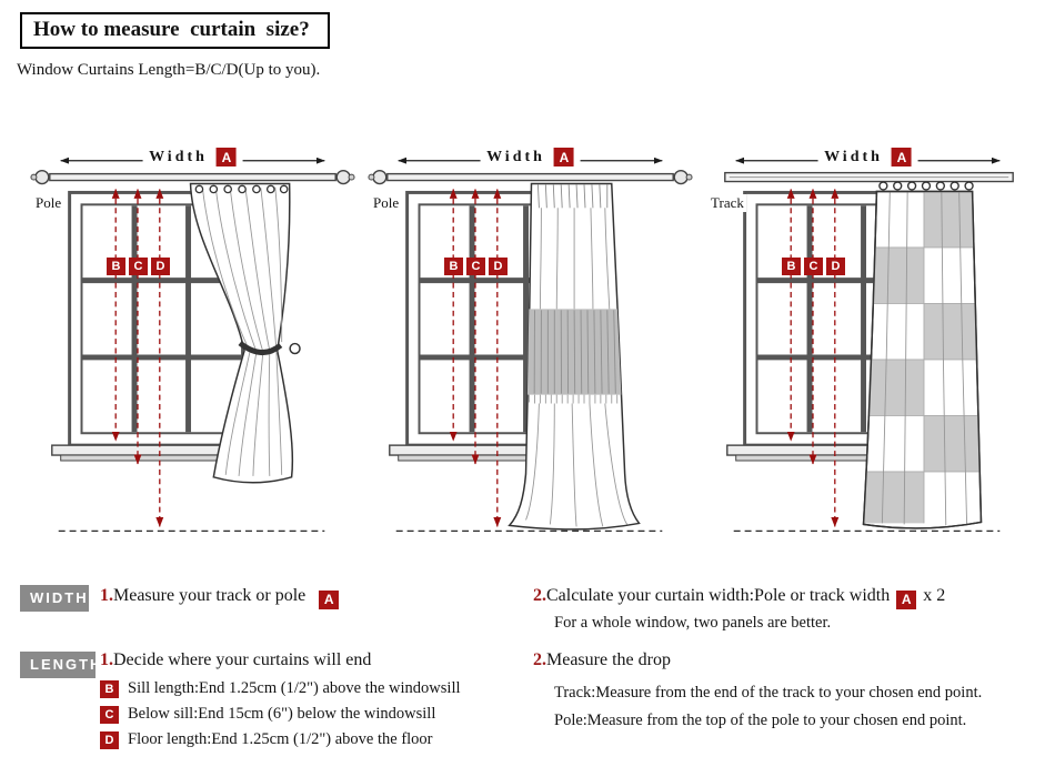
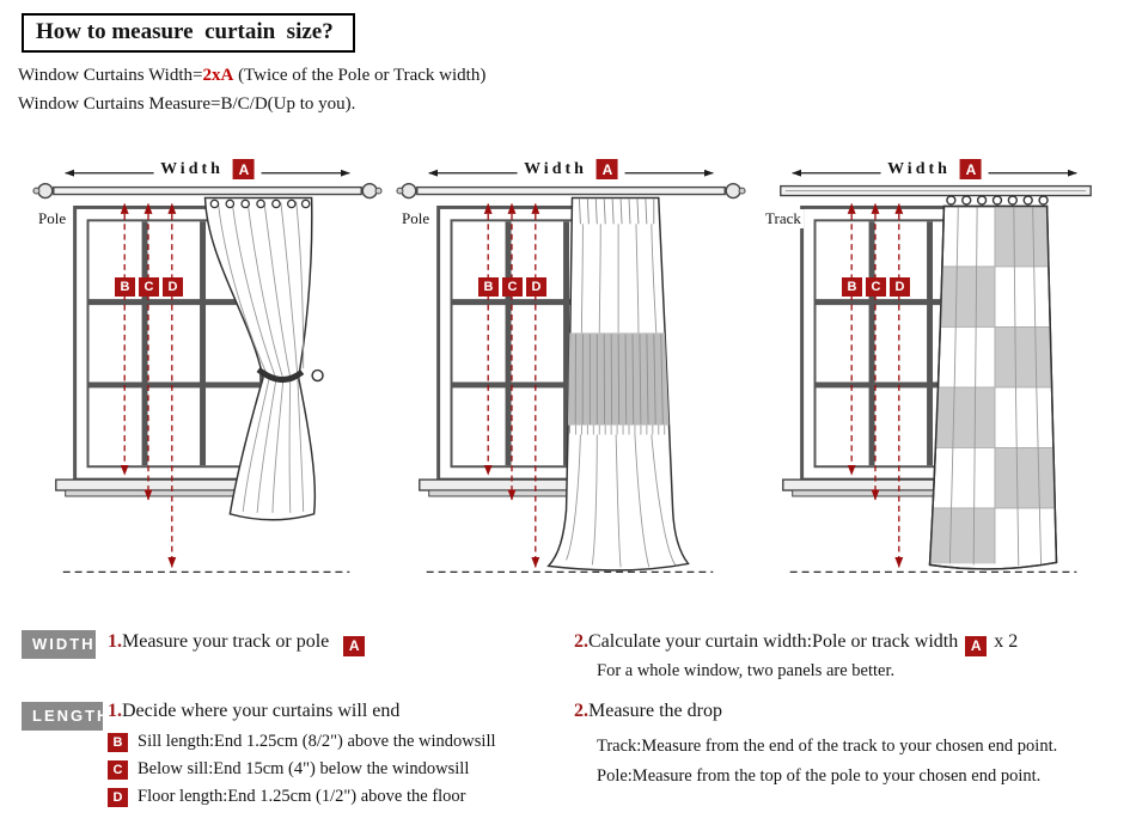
  How to measure curtain size?
+ Window Curtains Width=2xA (Twice of the Pole or Track width)
- Window Curtains Length=B/C/D(Up to you).
+ Window Curtains Measure=B/C/D(Up to you).
  Width
  A
  Pole
  B
  C
  D
  Width
  A
  Pole
  B
  C
  D
  Width
  A
  Track
  B
  C
  D
  WIDTH
  1.Measure your track or pole A
  2.Calculate your curtain width:Pole or track width A x 2
  For a whole window, two panels are better.
  LENGTH
  1.Decide where your curtains will end
  B
- Sill length:End 1.25cm (1/2") above the windowsill
+ Sill length:End 1.25cm (8/2") above the windowsill
  C
- Below sill:End 15cm (6") below the windowsill
+ Below sill:End 15cm (4") below the windowsill
  D
  Floor length:End 1.25cm (1/2") above the floor
  2.Measure the drop
  Track:Measure from the end of the track to your chosen end point.
  Pole:Measure from the top of the pole to your chosen end point.
